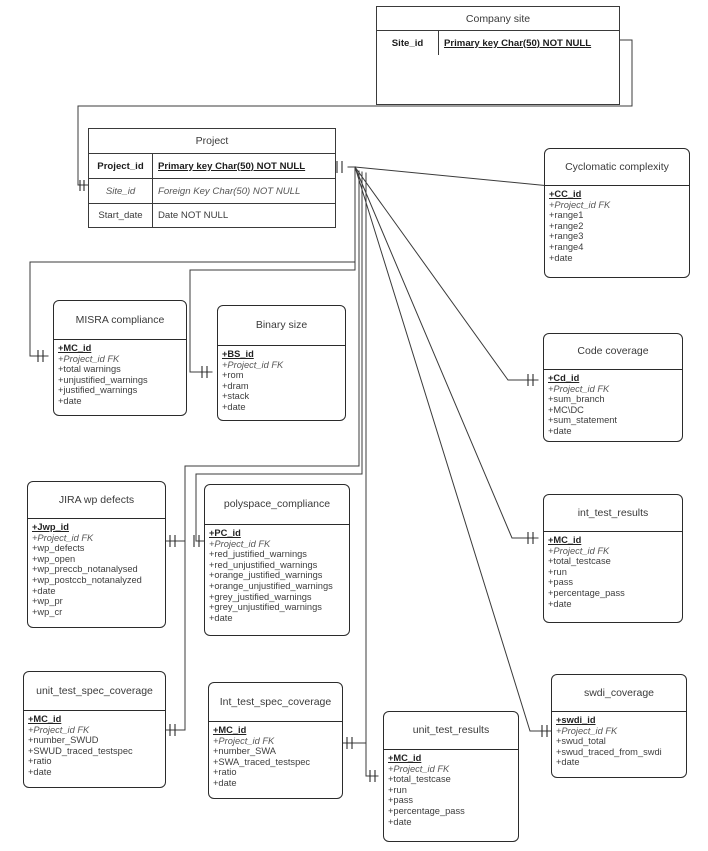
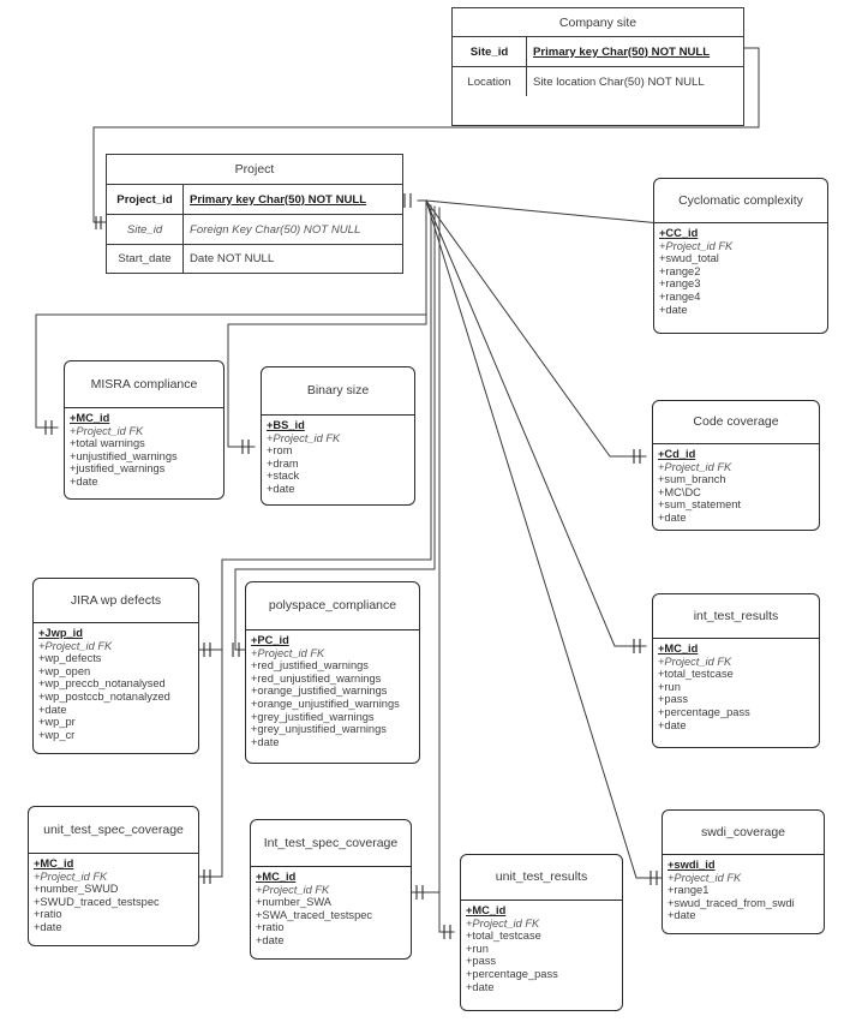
  Company site
  Site_id
  Primary key Char(50) NOT NULL
+ Location
+ Site location Char(50) NOT NULL
  Project
  Project_id
  Primary key Char(50) NOT NULL
  Site_id
  Foreign Key Char(50) NOT NULL
  Start_date
  Date NOT NULL
  Cyclomatic complexity
  +CC_id
  +Project_id FK
- +range1
+ +swud_total
  +range2
  +range3
  +range4
  +date
  MISRA compliance
  +MC_id
  +Project_id FK
  +total warnings
  +unjustified_warnings
  +justified_warnings
  +date
  Binary size
  +BS_id
  +Project_id FK
  +rom
  +dram
  +stack
  +date
  Code coverage
  +Cd_id
  +Project_id FK
  +sum_branch
  +MC\DC
  +sum_statement
  +date
  JIRA wp defects
  +Jwp_id
  +Project_id FK
  +wp_defects
  +wp_open
  +wp_preccb_notanalysed
  +wp_postccb_notanalyzed
  +date
  +wp_pr
  +wp_cr
  polyspace_compliance
  +PC_id
  +Project_id FK
  +red_justified_warnings
  +red_unjustified_warnings
  +orange_justified_warnings
  +orange_unjustified_warnings
  +grey_justified_warnings
  +grey_unjustified_warnings
  +date
  int_test_results
  +MC_id
  +Project_id FK
  +total_testcase
  +run
  +pass
  +percentage_pass
  +date
  unit_test_spec_coverage
  +MC_id
  +Project_id FK
  +number_SWUD
  +SWUD_traced_testspec
  +ratio
  +date
  Int_test_spec_coverage
  +MC_id
  +Project_id FK
  +number_SWA
  +SWA_traced_testspec
  +ratio
  +date
  unit_test_results
  +MC_id
  +Project_id FK
  +total_testcase
  +run
  +pass
  +percentage_pass
  +date
  swdi_coverage
  +swdi_id
  +Project_id FK
- +swud_total
+ +range1
  +swud_traced_from_swdi
  +date
